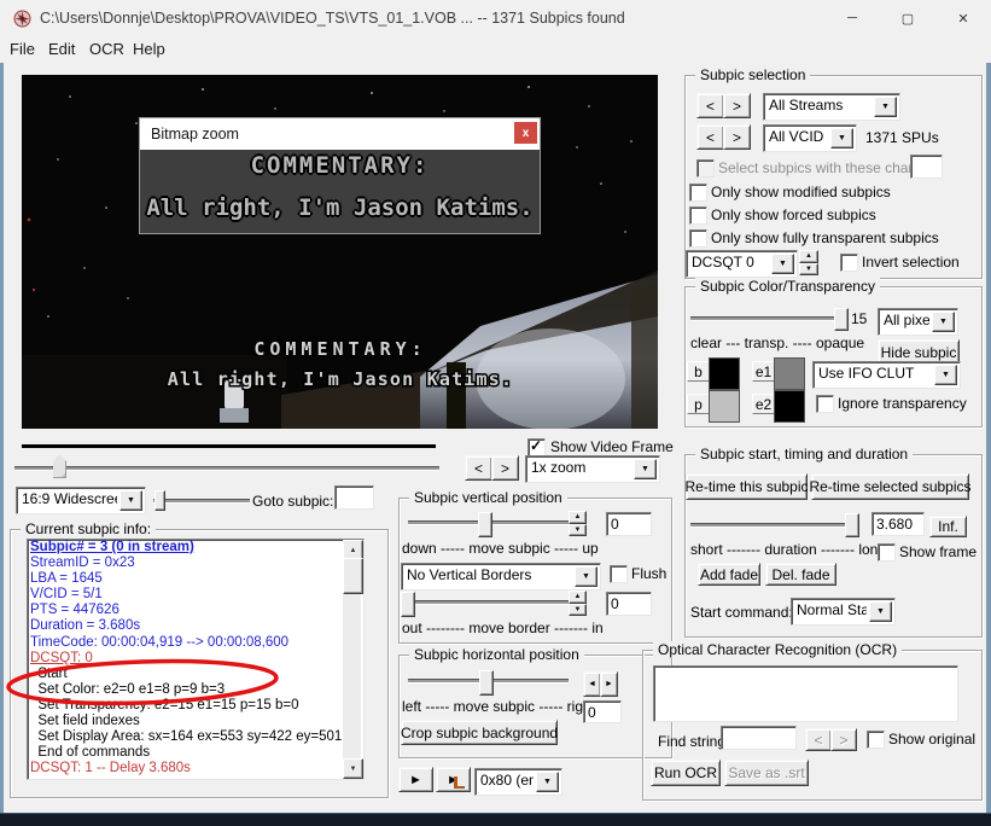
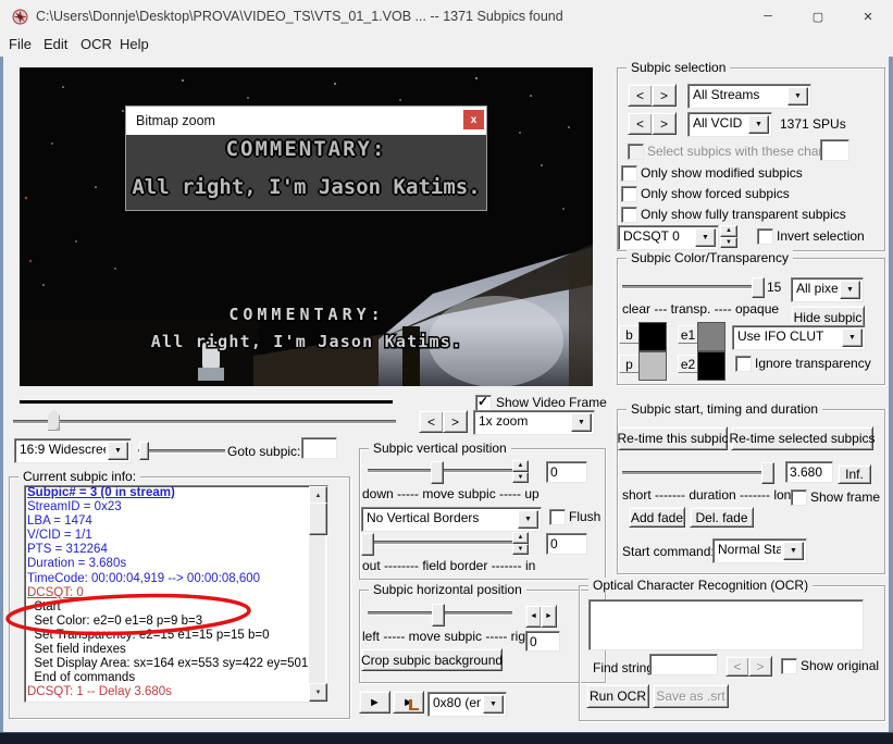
  C:\Users\Donnje\Desktop\PROVA\VIDEO_TS\VTS_01_1.VOB ... -- 1371 Subpics found
  ─
  ▢
  ✕
  File
  Edit
  OCR
  Help
  COMMENTARY:
  All right, I'm Jason Katims.
  Bitmap zoom
  x
  COMMENTARY:
  All right, I'm Jason Katims.
  16:9 Widescre
  Goto subpic:
  Current subpic info:
  Subpic# = 3 (0 in stream)
  StreamID = 0x23
- LBA = 1645
+ LBA = 1474
- V/CID = 5/1
+ V/CID = 1/1
- PTS = 447626
+ PTS = 312264
  Duration = 3.680s
  TimeCode: 00:00:04,919 --> 00:00:08,600
  DCSQT: 0
  tart
  Set Color: e2=0 e1=8 p=9 b=3
  Set Trancy: e2=15 e1=15 p=15 b=0
  Set field indexes
  Set Display Area: sx=164 ex=553 sy=422 ey=501
  End of commands
  DCSQT: 1 -- Delay 3.680s
  Show Video Frame
  <
  >
  1x zoom
  Subpic vertical position
  0
  down ----- move subpic ----- up
  No Vertical Borders
  Flush
  0
- out -------- move border ------- in
+ out -------- field border ------- in
  Subpic horizontal position
  left ----- move subpic ----- rig
  0
  Crop subpic background
  ►
  ►
  0x80 (en
  Subpic selection
  <
  >
  All Streams
  <
  >
  All VCID
  1371 SPUs
  Select subpics with these cha
  Only show modified subpics
  Only show forced subpics
  Only show fully transparent subpics
  DCSQT 0
  Invert selection
  Subpic Color/Transparency
  15
  All pixe
  clear --- transp. ---- opaque
  Hide subpic
  b
  e1
  Use IFO CLUT
  p
  e2
  Ignore transparency
  Subpic start, timing and duration
  Re-time this subpic
  Re-time selected subpics
  3.680
  Inf.
  short ------- duration ------- lon
  Show frame
  Add fade
  Del. fade
  Start command
  Normal Sta
  Optical Character Recognition (OCR)
  Find strin
  <
  >
  Show original
  Run OCR
  Save as .srt
